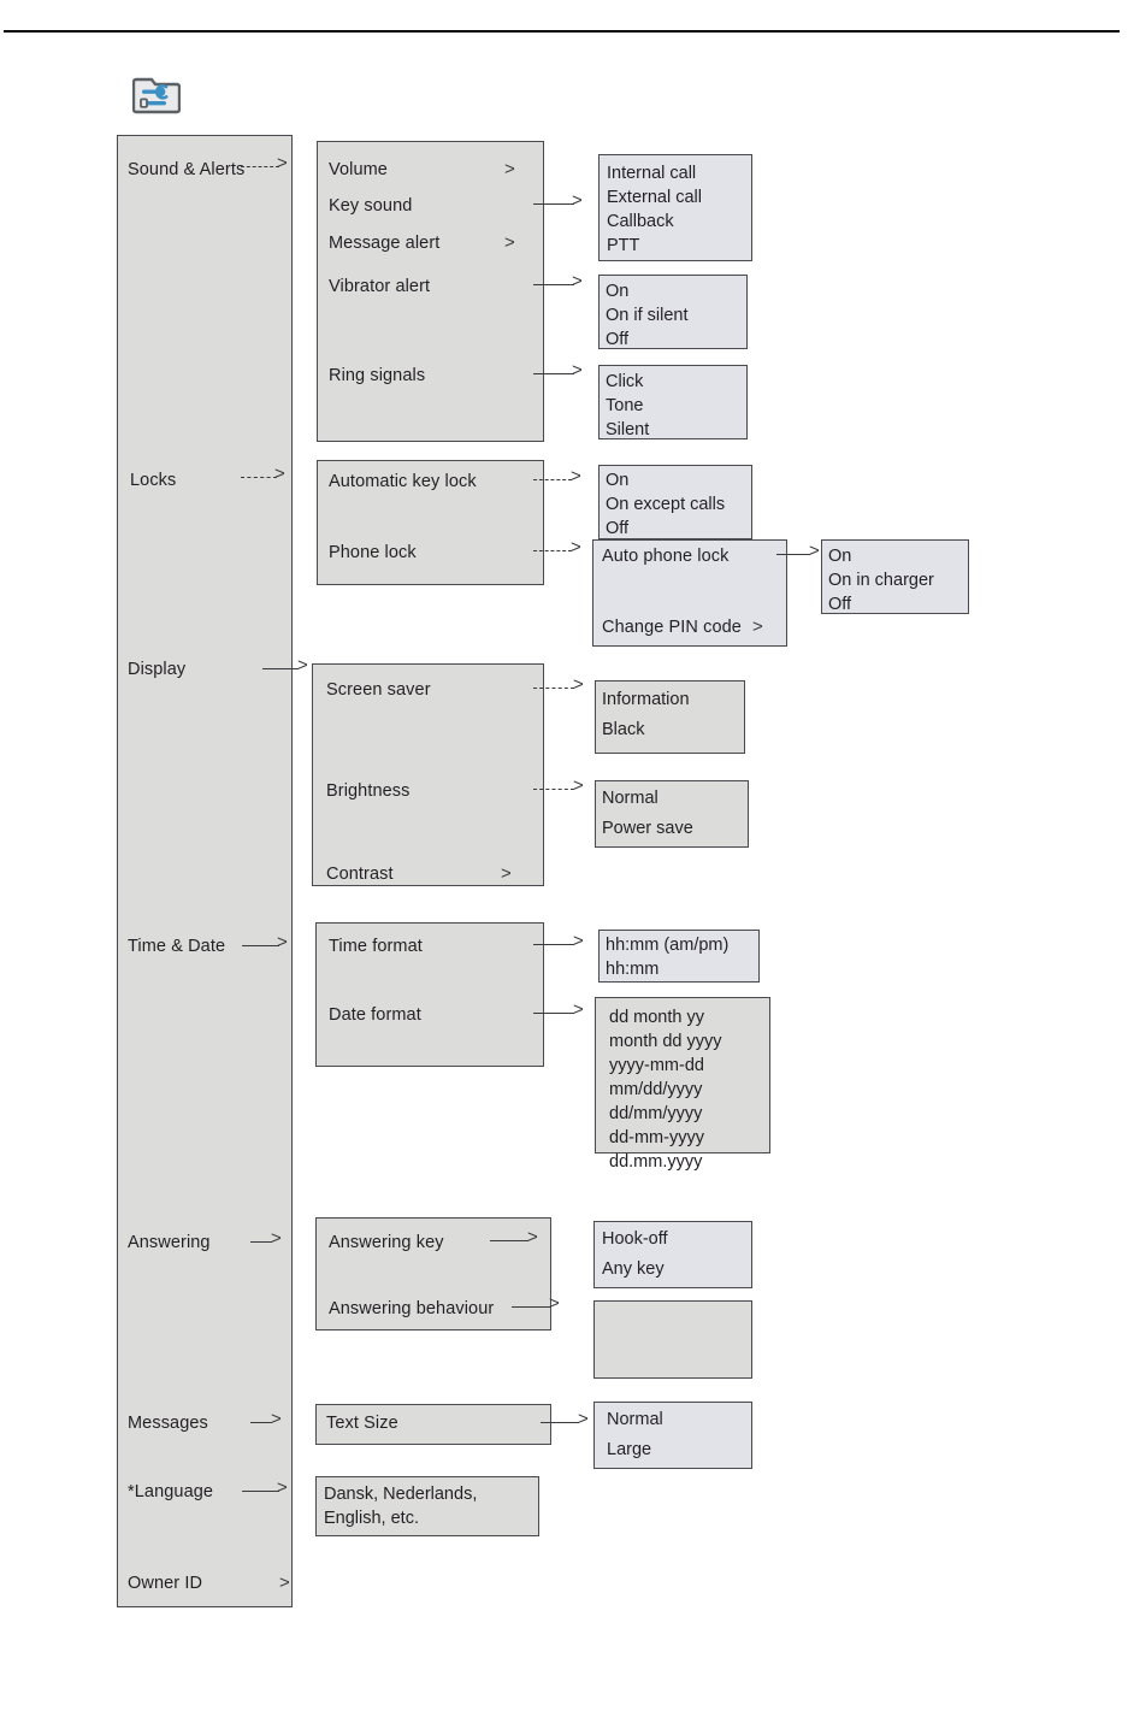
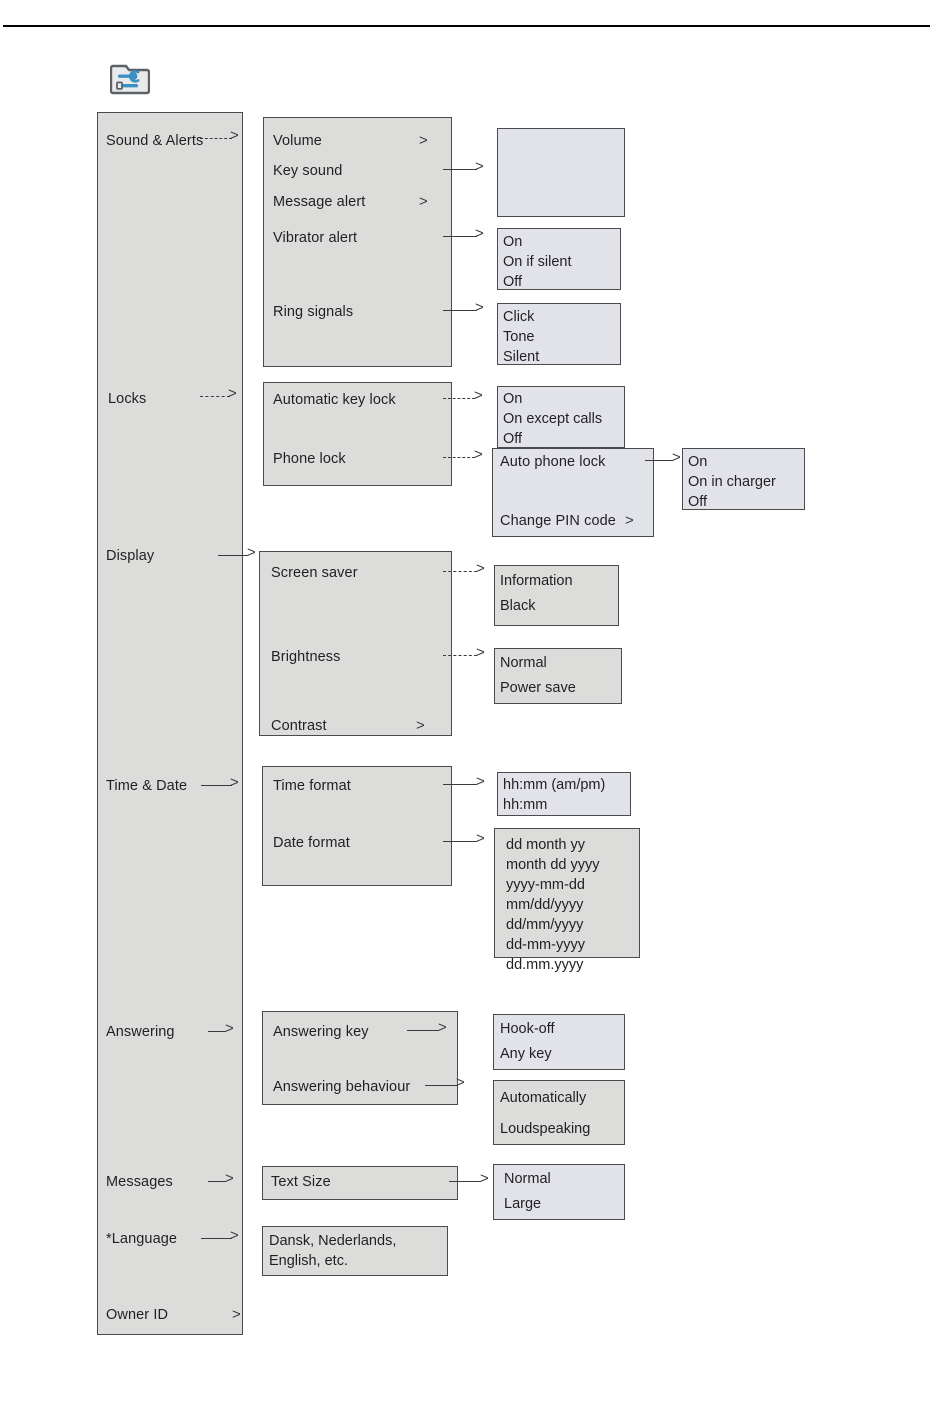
  Sound & Alerts
  >
  Locks
  >
  Display
  >
  Time & Date
  >
  Answering
  >
  Messages
  >
  *Language
  >
  Owner ID
  >
  Volume
  >
  Key sound
  >
  Message alert
  >
  Vibrator alert
  >
  Ring signals
  >
- Internal call
- External call
- Callback
- PTT
  On
  On if silent
  Off
  Click
  Tone
  Silent
  Automatic key lock
  >
  Phone lock
  >
  On
  On except calls
  Off
  Auto phone lock
  >
  Change PIN code
  >
  On
  On in charger
  Off
  Screen saver
  >
  Brightness
  >
  Contrast
  >
  Information
  Black
  Normal
  Power save
  Time format
  >
  Date format
  >
  hh:mm (am/pm)
  hh:mm
  dd month yy
  month dd yyyy
  yyyy-mm-dd
  mm/dd/yyyy
  dd/mm/yyyy
  dd-mm-yyyy
  dd.mm.yyyy
  Answering key
  >
  Answering behaviour
  >
  Hook-off
  Any key
+ Automatically
+ Loudspeaking
  Text Size
  >
  Normal
  Large
  Dansk, Nederlands,
  English, etc.
